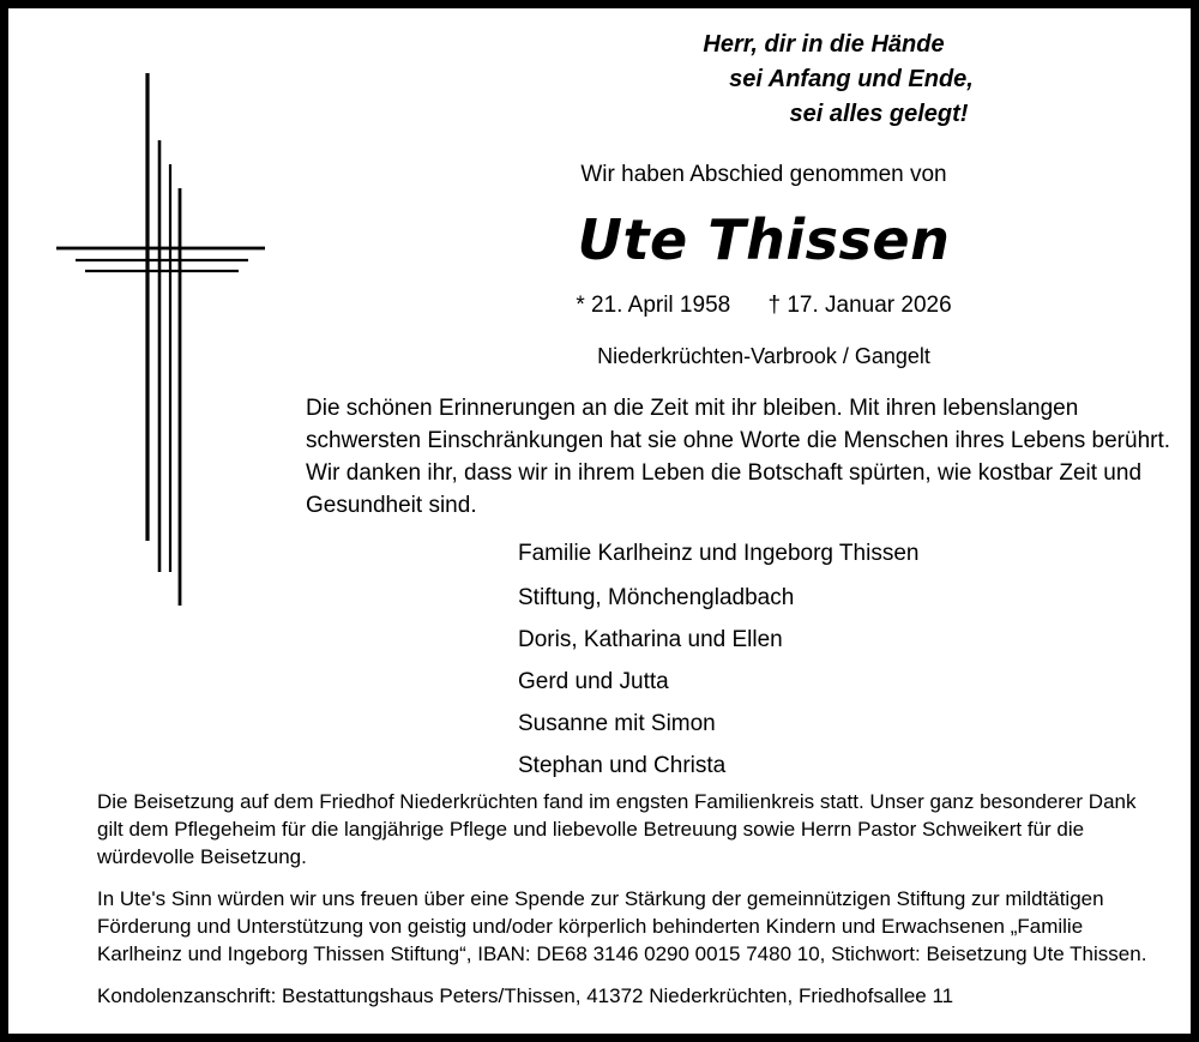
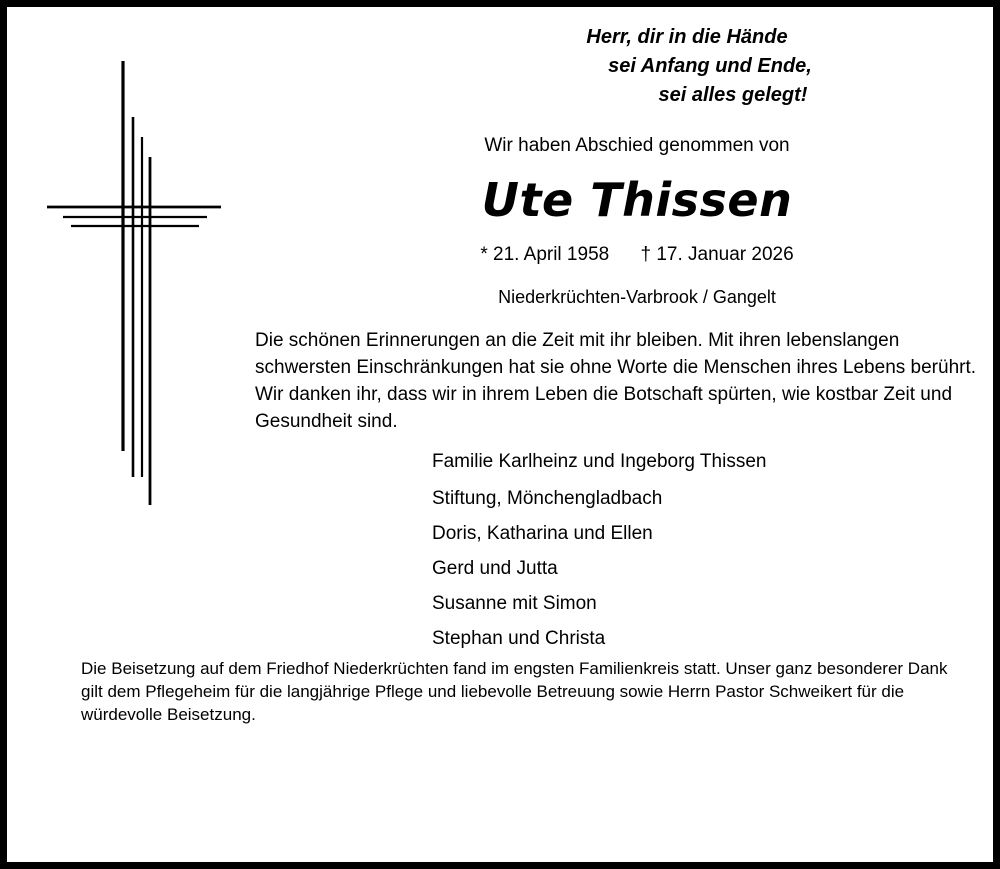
  Herr, dir in die Hände
  sei Anfang und Ende,
  sei alles gelegt!
  Wir haben Abschied genommen von
  Ute Thissen
  * 21. April 1958 † 17. Januar 2026
  Niederkrüchten-Varbrook / Gangelt
  Die schönen Erinnerungen an die Zeit mit ihr bleiben. Mit ihren lebenslangen schwersten Einschränkungen hat sie ohne Worte die Menschen ihres Lebens berührt. Wir danken ihr, dass wir in ihrem Leben die Botschaft spürten, wie kostbar Zeit und Gesundheit sind.
  Familie Karlheinz und Ingeborg Thissen
  Stiftung, Mönchengladbach
  Doris, Katharina und Ellen
  Gerd und Jutta
  Susanne mit Simon
  Stephan und Christa
  Die Beisetzung auf dem Friedhof Niederkrüchten fand im engsten Familienkreis statt. Unser ganz besonderer Dank gilt dem Pflegeheim für die langjährige Pflege und liebevolle Betreuung sowie Herrn Pastor Schweikert für die würdevolle Beisetzung.
- In Ute's Sinn würden wir uns freuen über eine Spende zur Stärkung der gemeinnützigen Stiftung zur mildtätigen Förderung und Unterstützung von geistig und/oder körperlich behinderten Kindern und Erwachsenen „Familie Karlheinz und Ingeborg Thissen Stiftung“, IBAN: DE68 3146 0290 0015 7480 10, Stichwort: Beisetzung Ute Thissen.
- Kondolenzanschrift: Bestattungshaus Peters/Thissen, 41372 Niederkrüchten, Friedhofsallee 11
